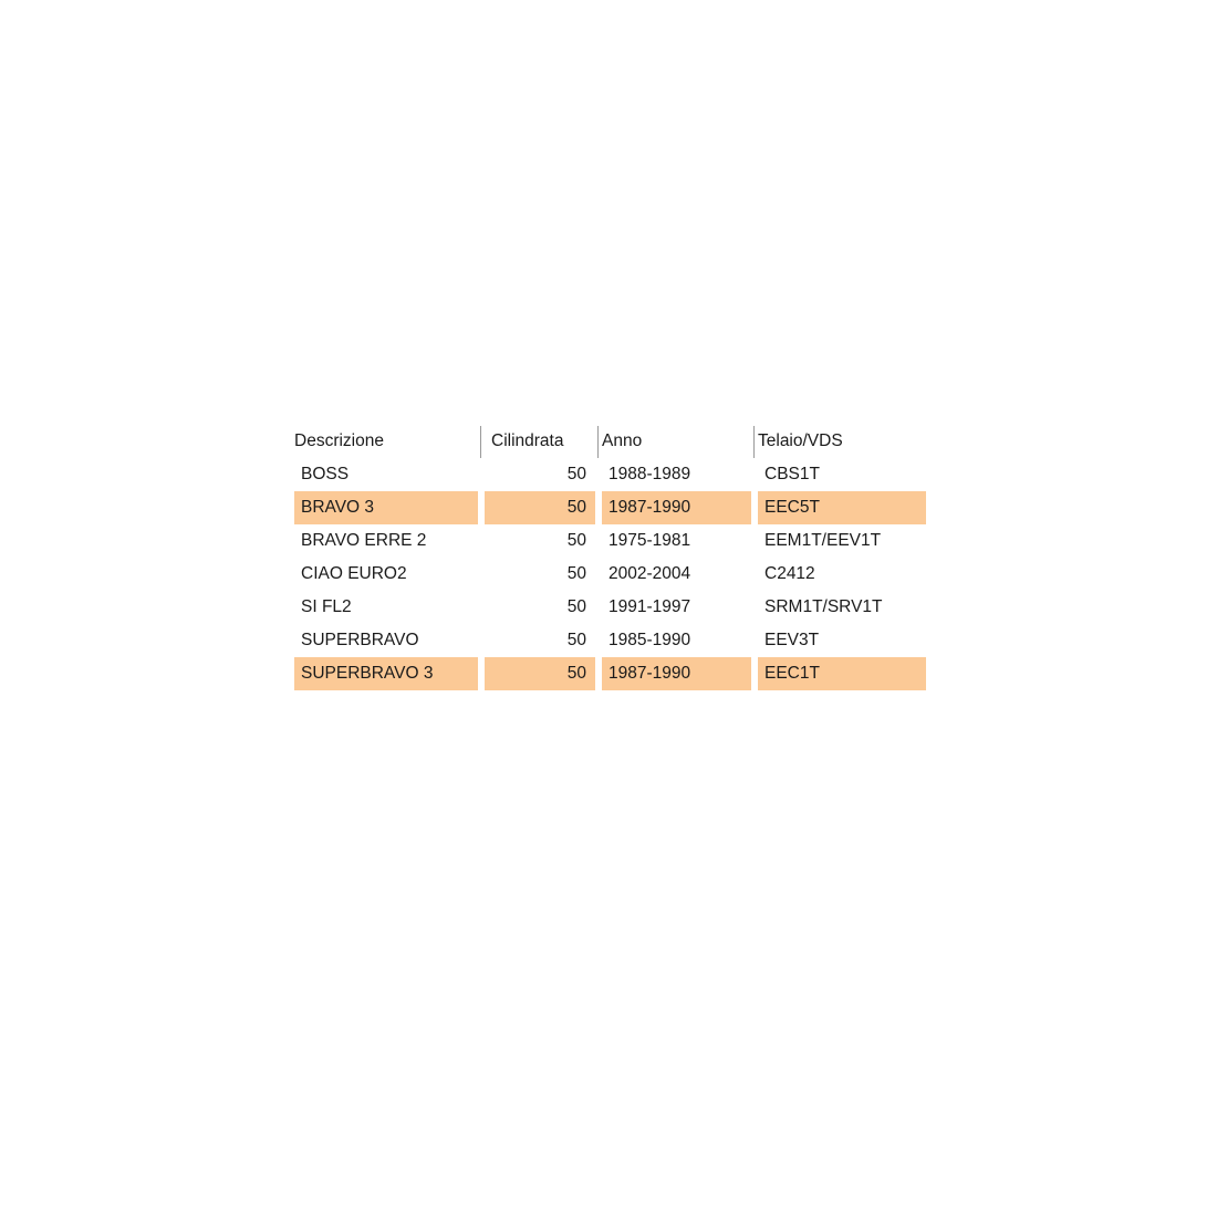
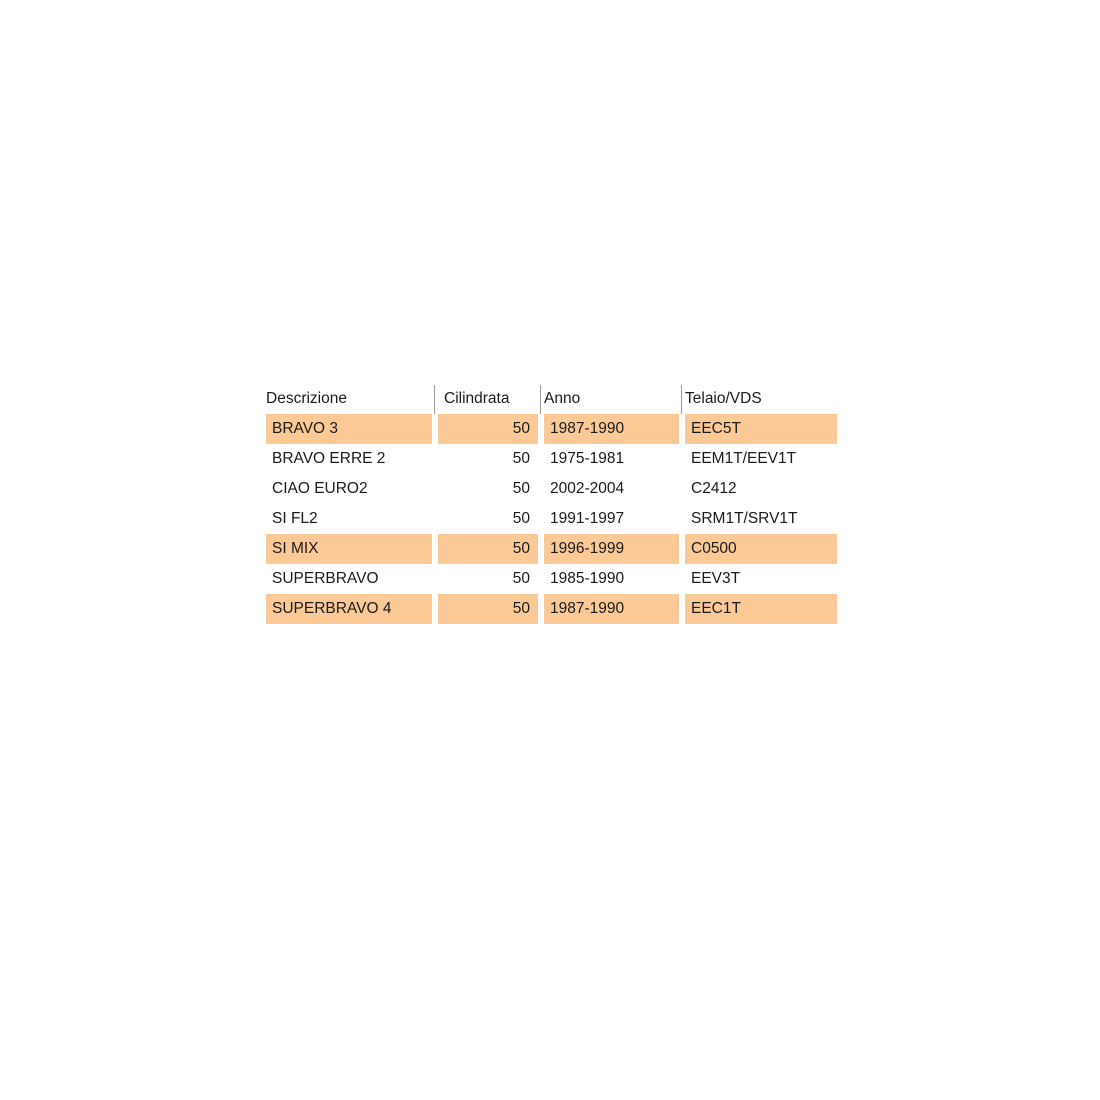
  Descrizione		Cilindrata		Anno		Telaio/VDS
- BOSS		50		1988-1989		CBS1T
  BRAVO 3		50		1987-1990		EEC5T
  BRAVO ERRE 2		50		1975-1981		EEM1T/EEV1T
  CIAO EURO2		50		2002-2004		C2412
  SI FL2		50		1991-1997		SRM1T/SRV1T
+ SI MIX		50		1996-1999		C0500
  SUPERBRAVO		50		1985-1990		EEV3T
- SUPERBRAVO 3		50		1987-1990		EEC1T
+ SUPERBRAVO 4		50		1987-1990		EEC1T
